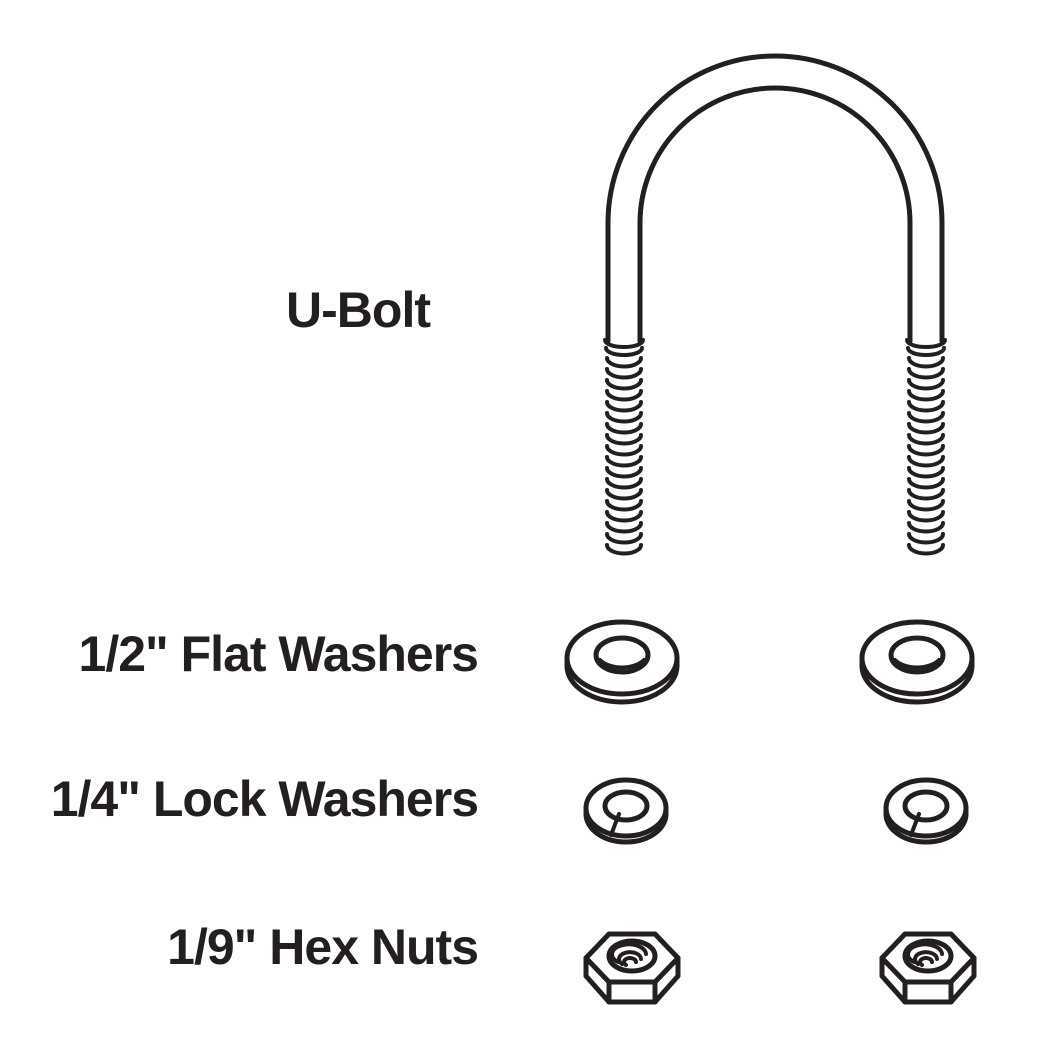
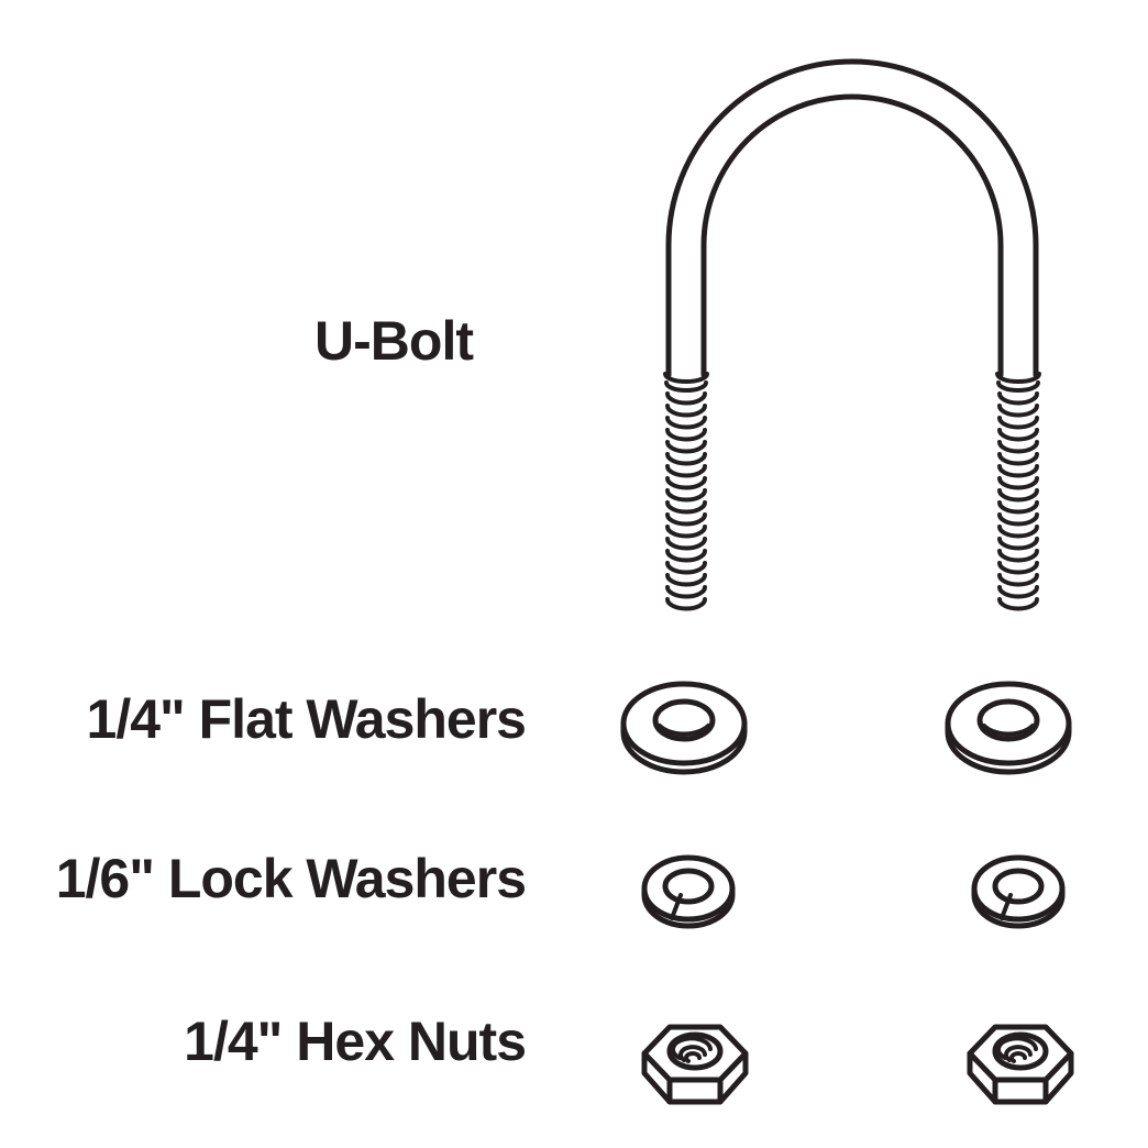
  U-Bolt
- 1/2" Flat Washers
+ 1/4" Flat Washers
- 1/4" Lock Washers
+ 1/6" Lock Washers
- 1/9" Hex Nuts
+ 1/4" Hex Nuts
